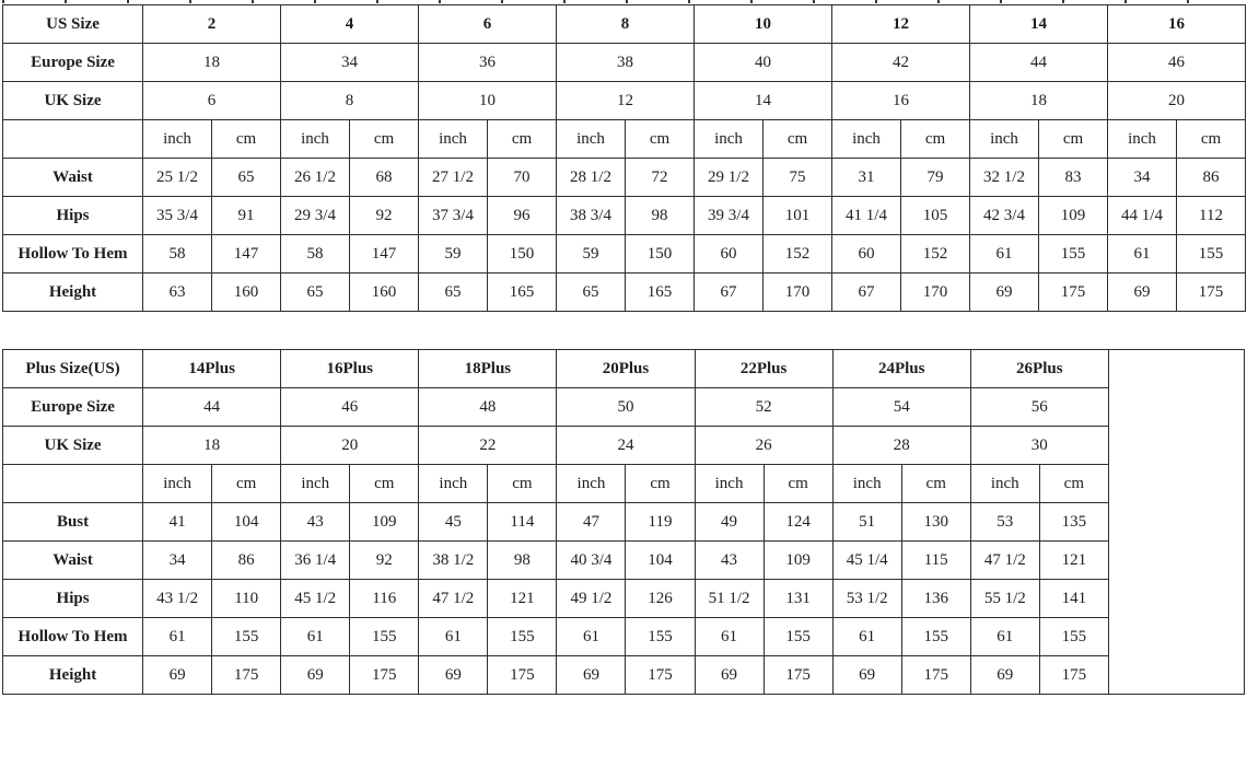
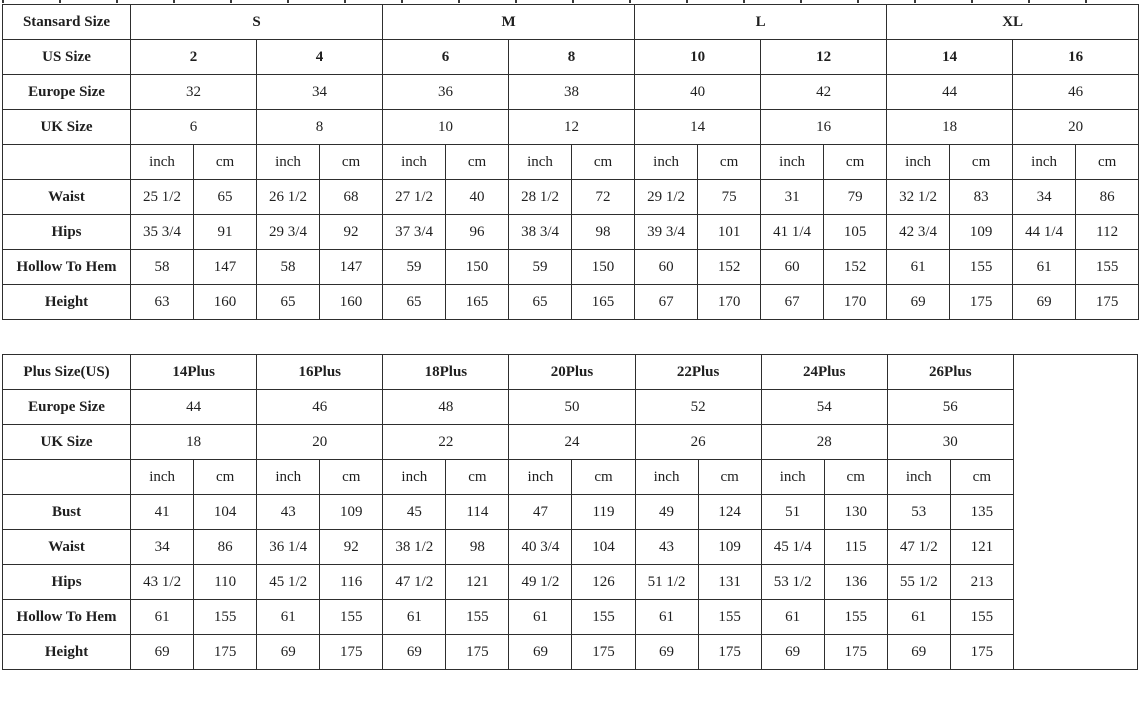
+ Stansard Size	S	M	L	XL
  US Size	2	4	6	8	10	12	14	16
- Europe Size	18	34	36	38	40	42	44	46
+ Europe Size	32	34	36	38	40	42	44	46
  UK Size	6	8	10	12	14	16	18	20
  	inch	cm	inch	cm	inch	cm	inch	cm	inch	cm	inch	cm	inch	cm	inch	cm
- Waist	25 1/2	65	26 1/2	68	27 1/2	70	28 1/2	72	29 1/2	75	31	79	32 1/2	83	34	86
+ Waist	25 1/2	65	26 1/2	68	27 1/2	40	28 1/2	72	29 1/2	75	31	79	32 1/2	83	34	86
  Hips	35 3/4	91	29 3/4	92	37 3/4	96	38 3/4	98	39 3/4	101	41 1/4	105	42 3/4	109	44 1/4	112
  Hollow To Hem	58	147	58	147	59	150	59	150	60	152	60	152	61	155	61	155
  Height	63	160	65	160	65	165	65	165	67	170	67	170	69	175	69	175
  Plus Size(US)	14Plus	16Plus	18Plus	20Plus	22Plus	24Plus	26Plus
  Europe Size	44	46	48	50	52	54	56
  UK Size	18	20	22	24	26	28	30
  	inch	cm	inch	cm	inch	cm	inch	cm	inch	cm	inch	cm	inch	cm
  Bust	41	104	43	109	45	114	47	119	49	124	51	130	53	135
  Waist	34	86	36 1/4	92	38 1/2	98	40 3/4	104	43	109	45 1/4	115	47 1/2	121
- Hips	43 1/2	110	45 1/2	116	47 1/2	121	49 1/2	126	51 1/2	131	53 1/2	136	55 1/2	141
+ Hips	43 1/2	110	45 1/2	116	47 1/2	121	49 1/2	126	51 1/2	131	53 1/2	136	55 1/2	213
  Hollow To Hem	61	155	61	155	61	155	61	155	61	155	61	155	61	155
  Height	69	175	69	175	69	175	69	175	69	175	69	175	69	175
